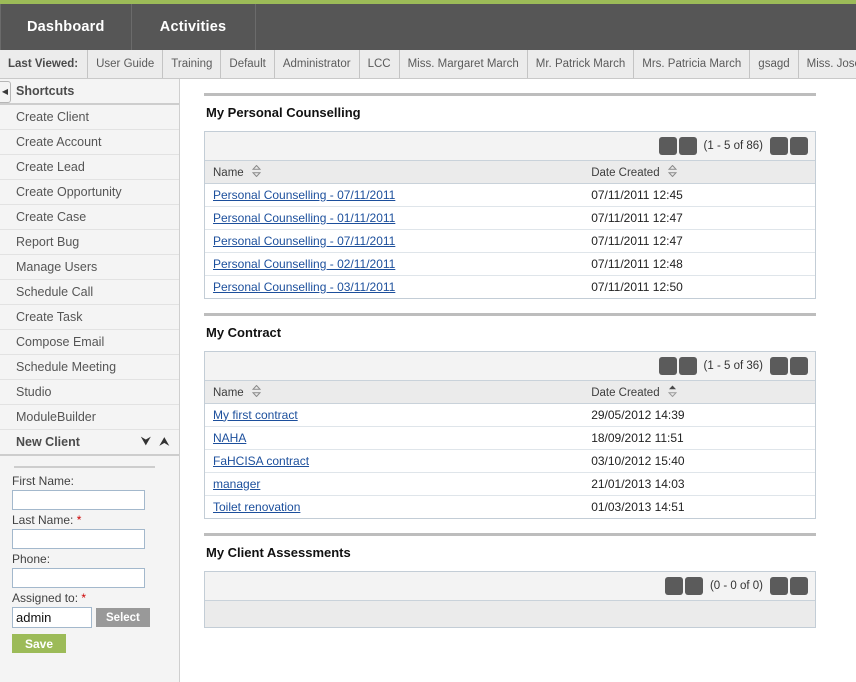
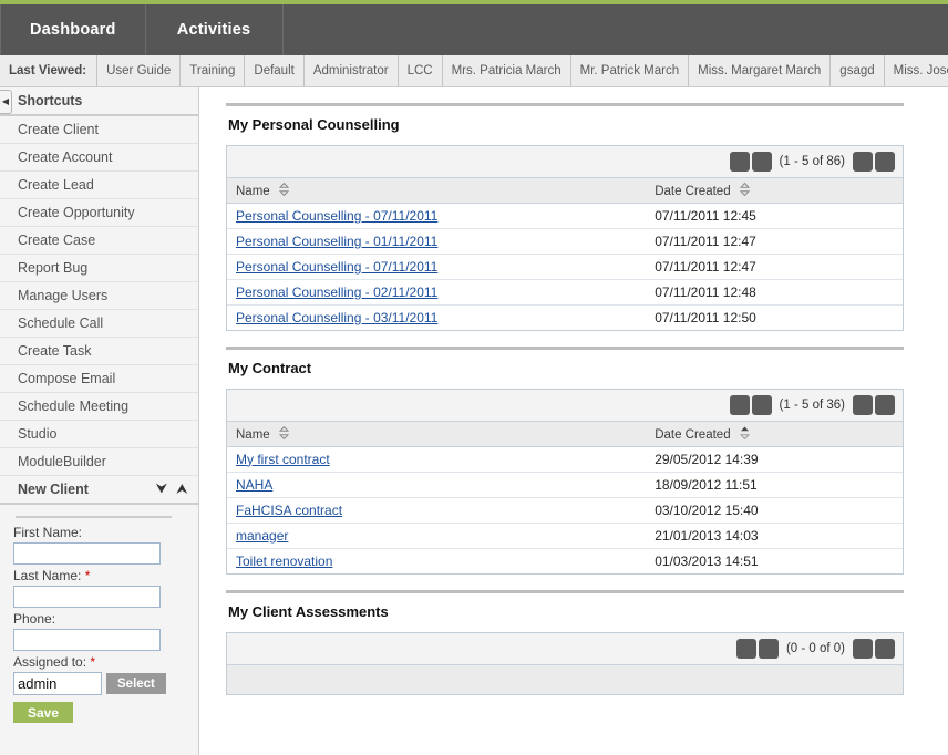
  Dashboard
  Activities
  Last Viewed:
  User Guide
  Training
  Default
  Administrator
  LCC
- Miss. Margaret March
+ Mrs. Patricia March
  Mr. Patrick March
- Mrs. Patricia March
+ Miss. Margaret March
  gsagd
  ◀
  Shortcuts
  Create Client
  Create Account
  Create Lead
  Create Opportunity
  Create Case
  Report Bug
  Manage Users
  Schedule Call
  Create Task
  Compose Email
  Schedule Meeting
  Studio
  ModuleBuilder
  New Client
  ⮟
  ⮝
  First Name:
  Last Name: *
  Phone:
  Assigned to: *
  admin
  Select
  Save
  My Personal Counselling
  (1 - 5 of 86)
  Name	Date Created
  Personal Counselling - 07/11/2011	07/11/2011 12:45
  Personal Counselling - 01/11/2011	07/11/2011 12:47
  Personal Counselling - 07/11/2011	07/11/2011 12:47
  Personal Counselling - 02/11/2011	07/11/2011 12:48
  Personal Counselling - 03/11/2011	07/11/2011 12:50
  My Contract
  (1 - 5 of 36)
  Name	Date Created
  My first contract	29/05/2012 14:39
  NAHA	18/09/2012 11:51
  FaHCISA contract	03/10/2012 15:40
  manager	21/01/2013 14:03
  Toilet renovation	01/03/2013 14:51
  My Client Assessments
  (0 - 0 of 0)
